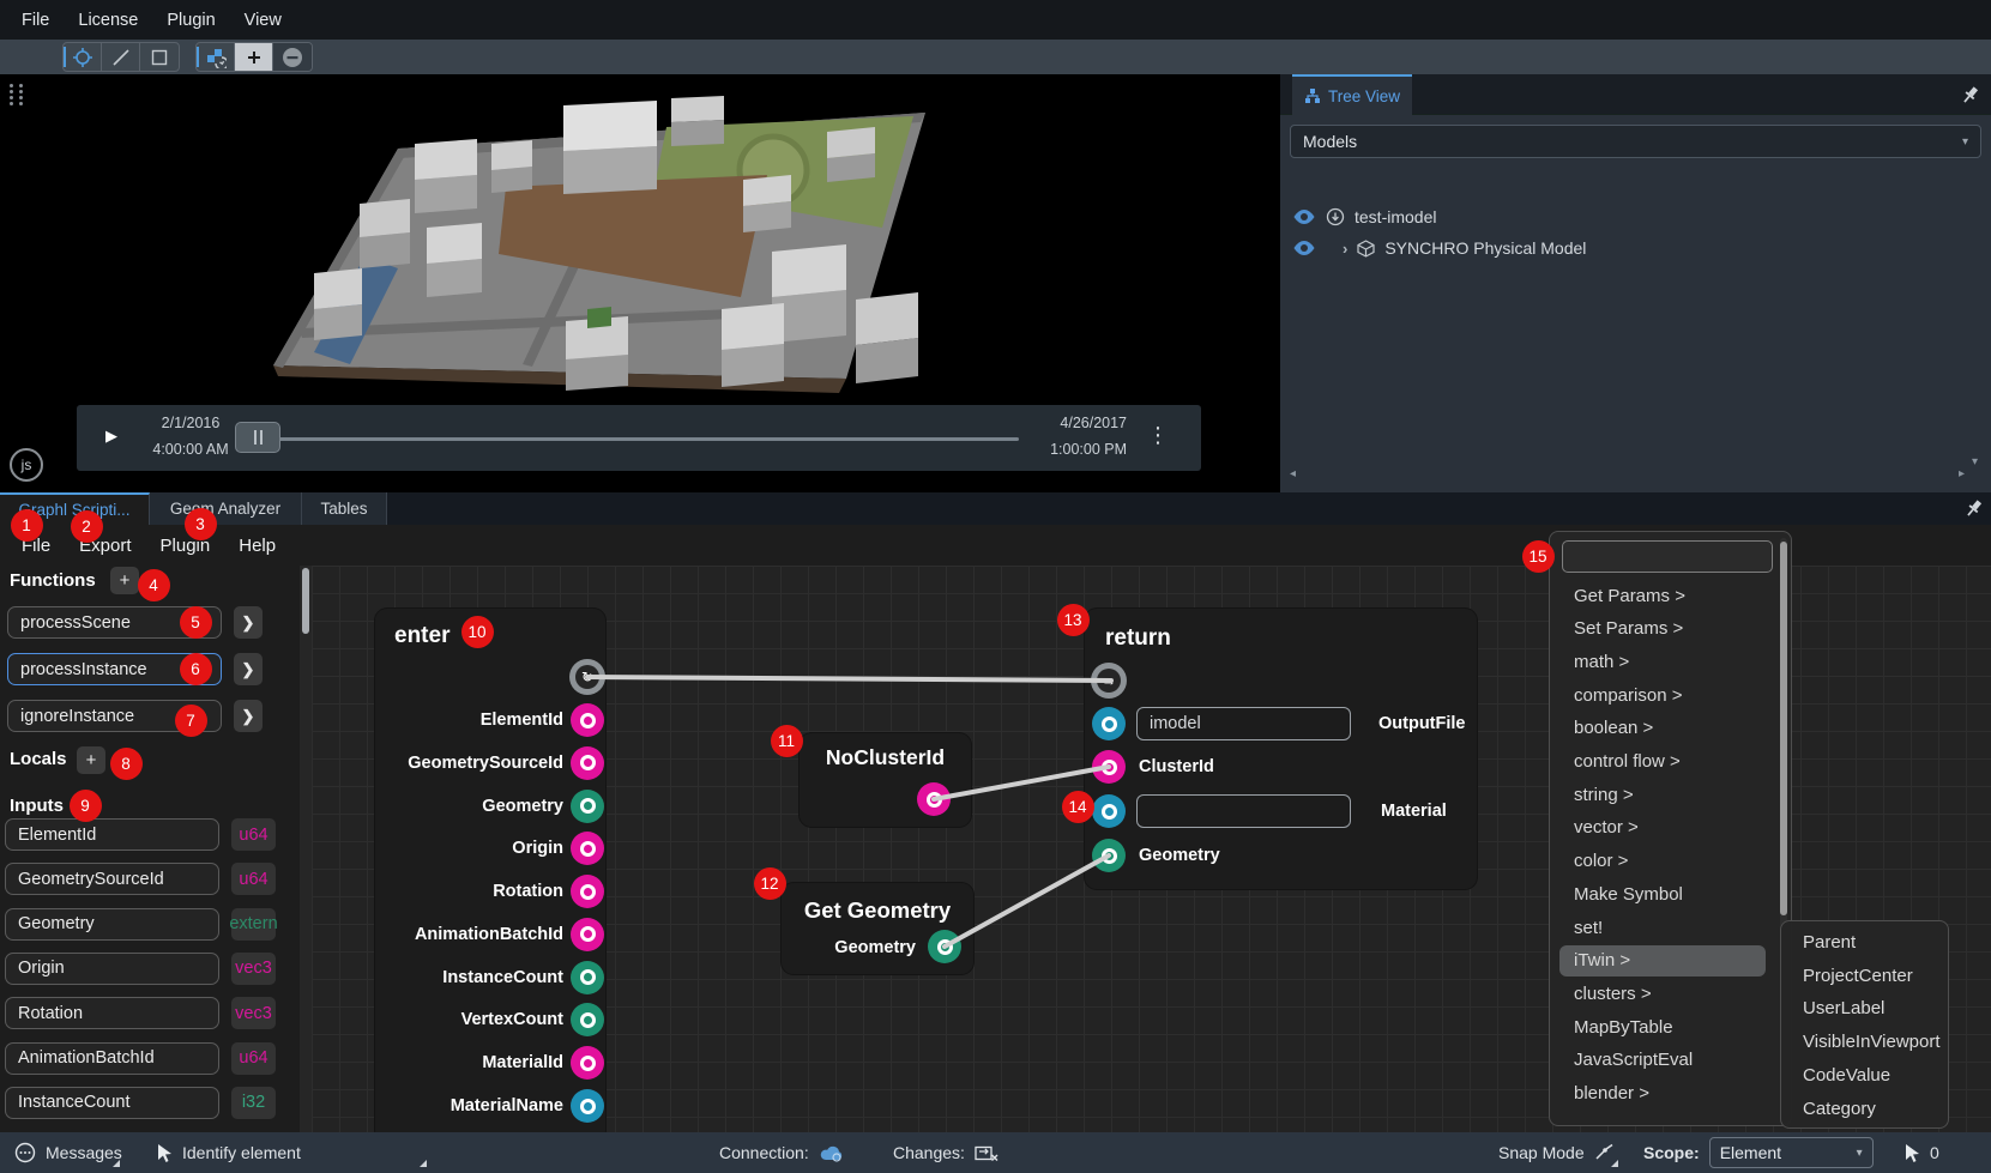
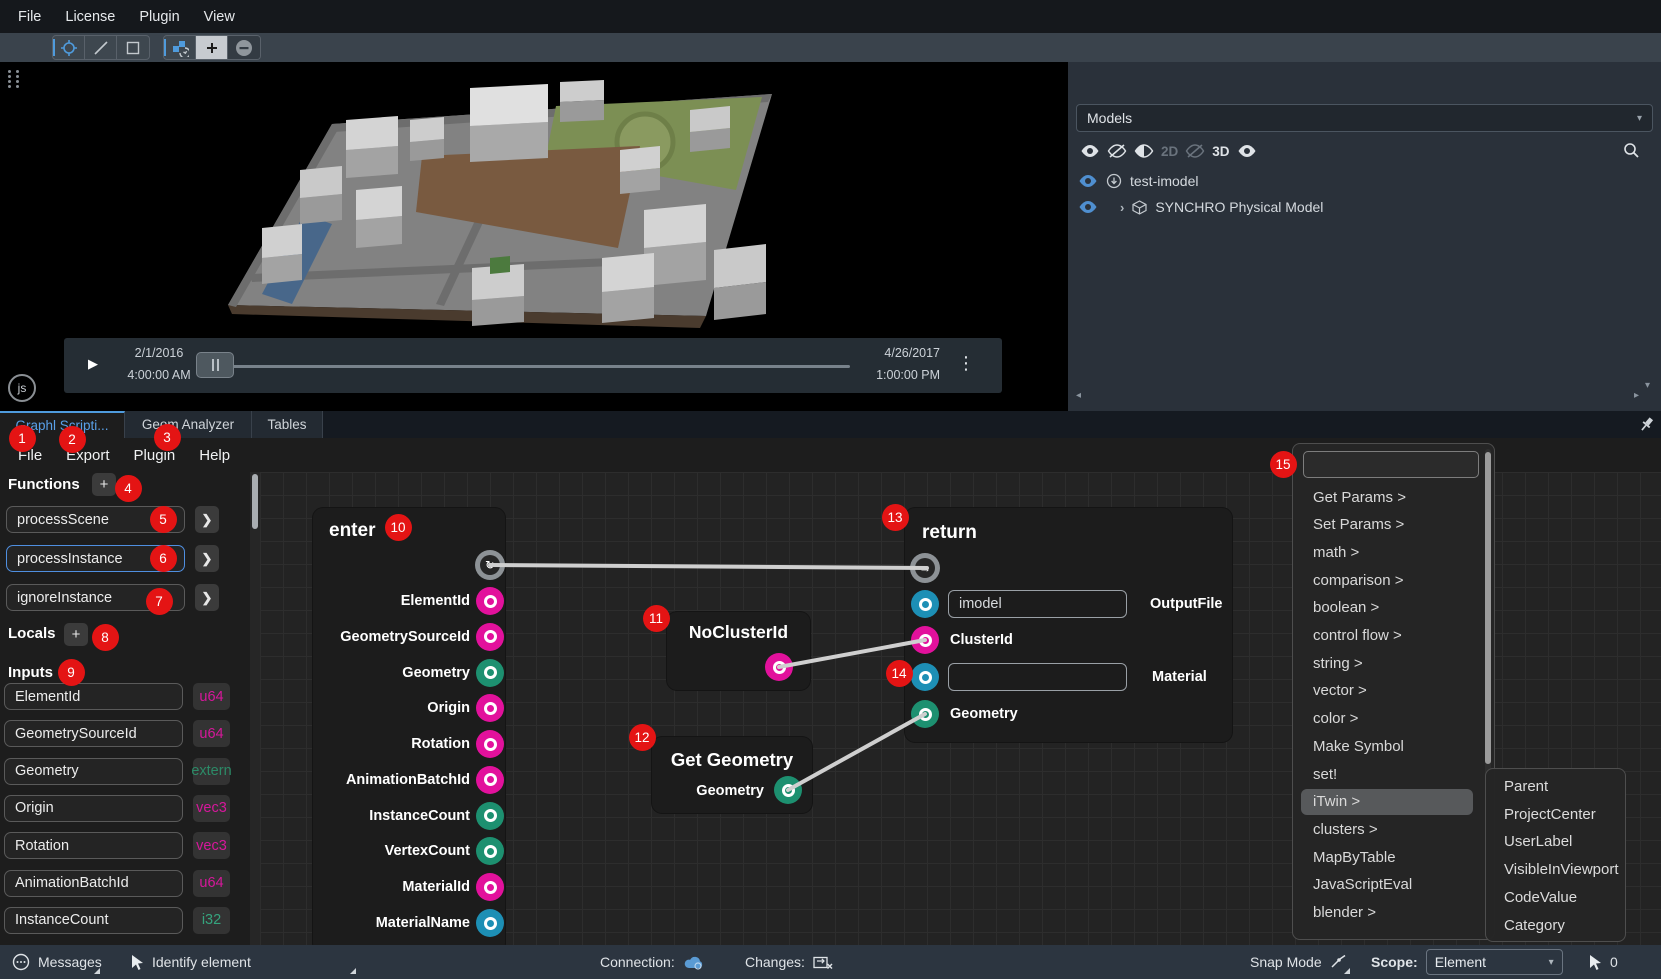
  File
  License
  Plugin
  View
  ▶
  2/1/2016
  4:00:00 AM
  4/26/2017
  1:00:00 PM
  ⋮
  js
- Tree View
  Models
  ▾
+ 2D
+ 3D
  test-imodel
  ›
  SYNCHRO Physical Model
  ◂
  ▸
  ▾
  aphl Sripti...
  Ge Analyzer
  Tables
  File
  Export
  Plugin
  Help
  Functions
  +
  processScene
  ❯
  processInstance
  ❯
  ignoreInstance
  ❯
  Locals
  +
  Inputs
  ElementId
  u64
  GeometrySourceId
  u64
  Geometry
  extern
  Origin
  vec3
  Rotation
  vec3
  AnimationBatchId
  u64
  InstanceCount
  i32
  enter
  ElementId
  GeometrySourceId
  Geometry
  Origin
  Rotation
  AnimationBatchId
  InstanceCount
  VertexCount
  MaterialId
  MaterialName
  NoClusterId
  Get Geometry
  Geometry
  return
  imodel
  OutputFile
  ClusterId
  Material
  Geometry
  Get Params >
  Set Params >
  math >
  comparison >
  boolean >
  control flow >
  string >
  vector >
  color >
  Make Symbol
  set!
  iTwin >
  clusters >
  MapByTable
  JavaScriptEval
  blender >
  Parent
  ProjectCenter
  UserLabel
  VisibleInViewport
  CodeValue
  Category
  Messages
  Identify element
  Connection:
  Changes:
  Snap Mode
  Scope:
  Element
  ▾
  0
  1
  2
  3
  4
  5
  6
  7
  8
  9
  10
  11
  12
  13
  14
  15
